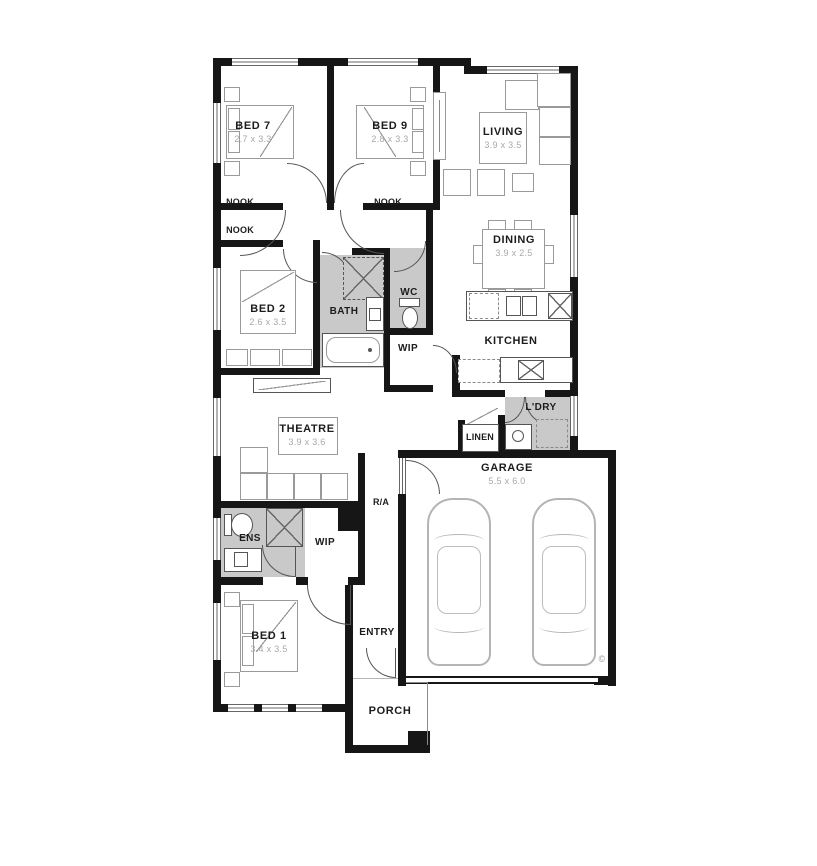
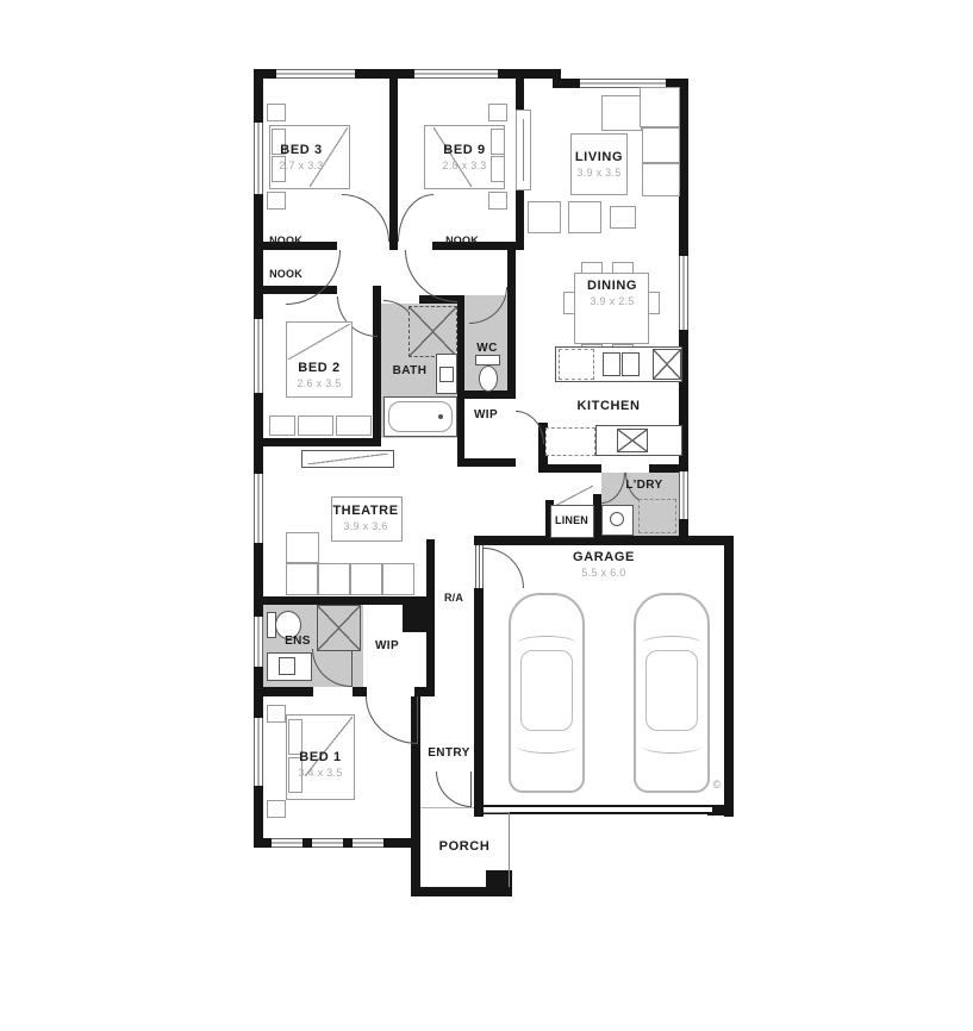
- BED 7
+ BED 3
  2.7 x 3.3
  BED 9
  2.8 x 3.3
  LIVING
  3.9 x 3.5
  NOOK
  NOOK
  NOOK
  DINING
  3.9 x 2.5
  BED 2
  2.6 x 3.5
  BATH
  WC
  WIP
  KITCHEN
  THEATRE
  3.9 x 3.6
  L'DRY
  LINEN
  GARAGE
  5.5 x 6.0
  ENS
  WIP
  R/A
  BED 1
  3.4 x 3.5
  ENTRY
  PORCH
  ©
